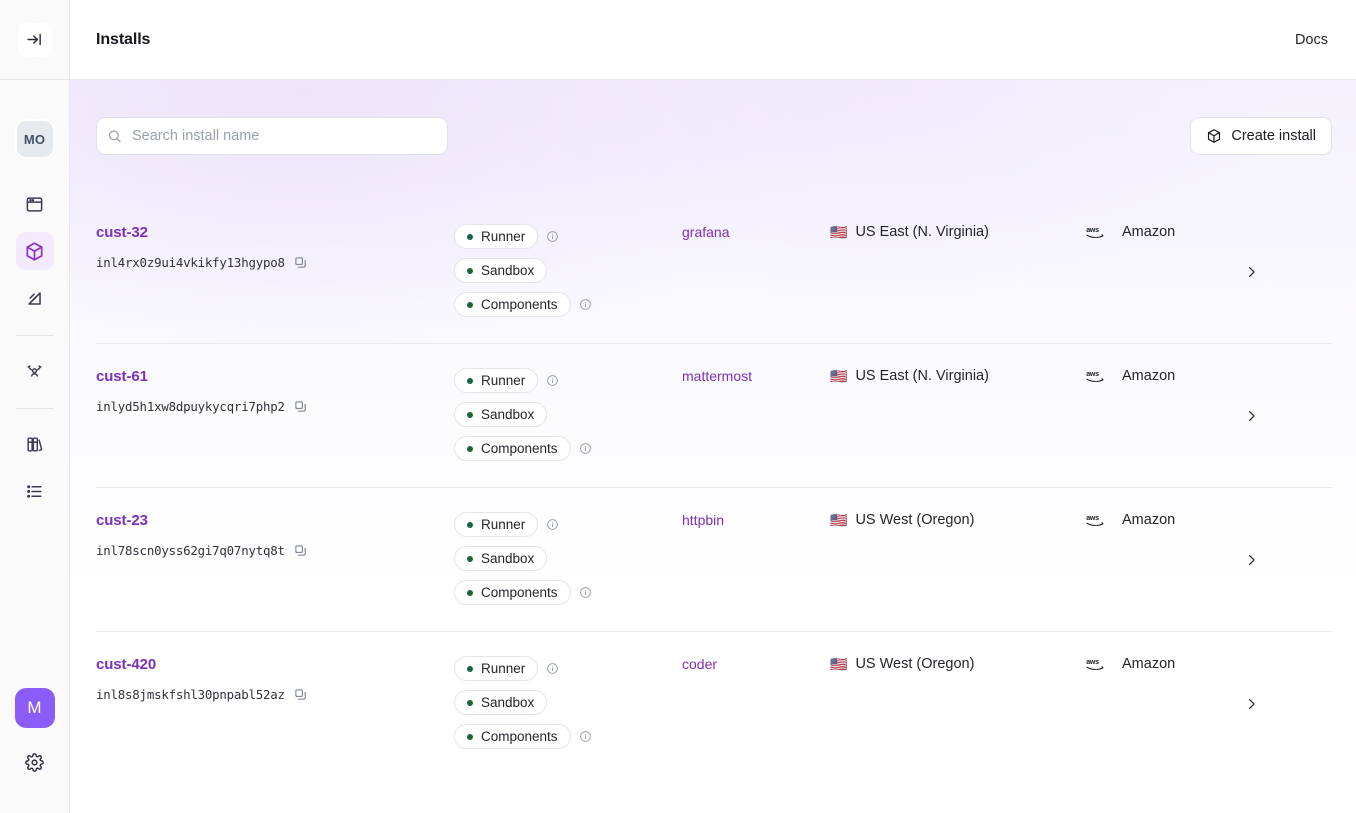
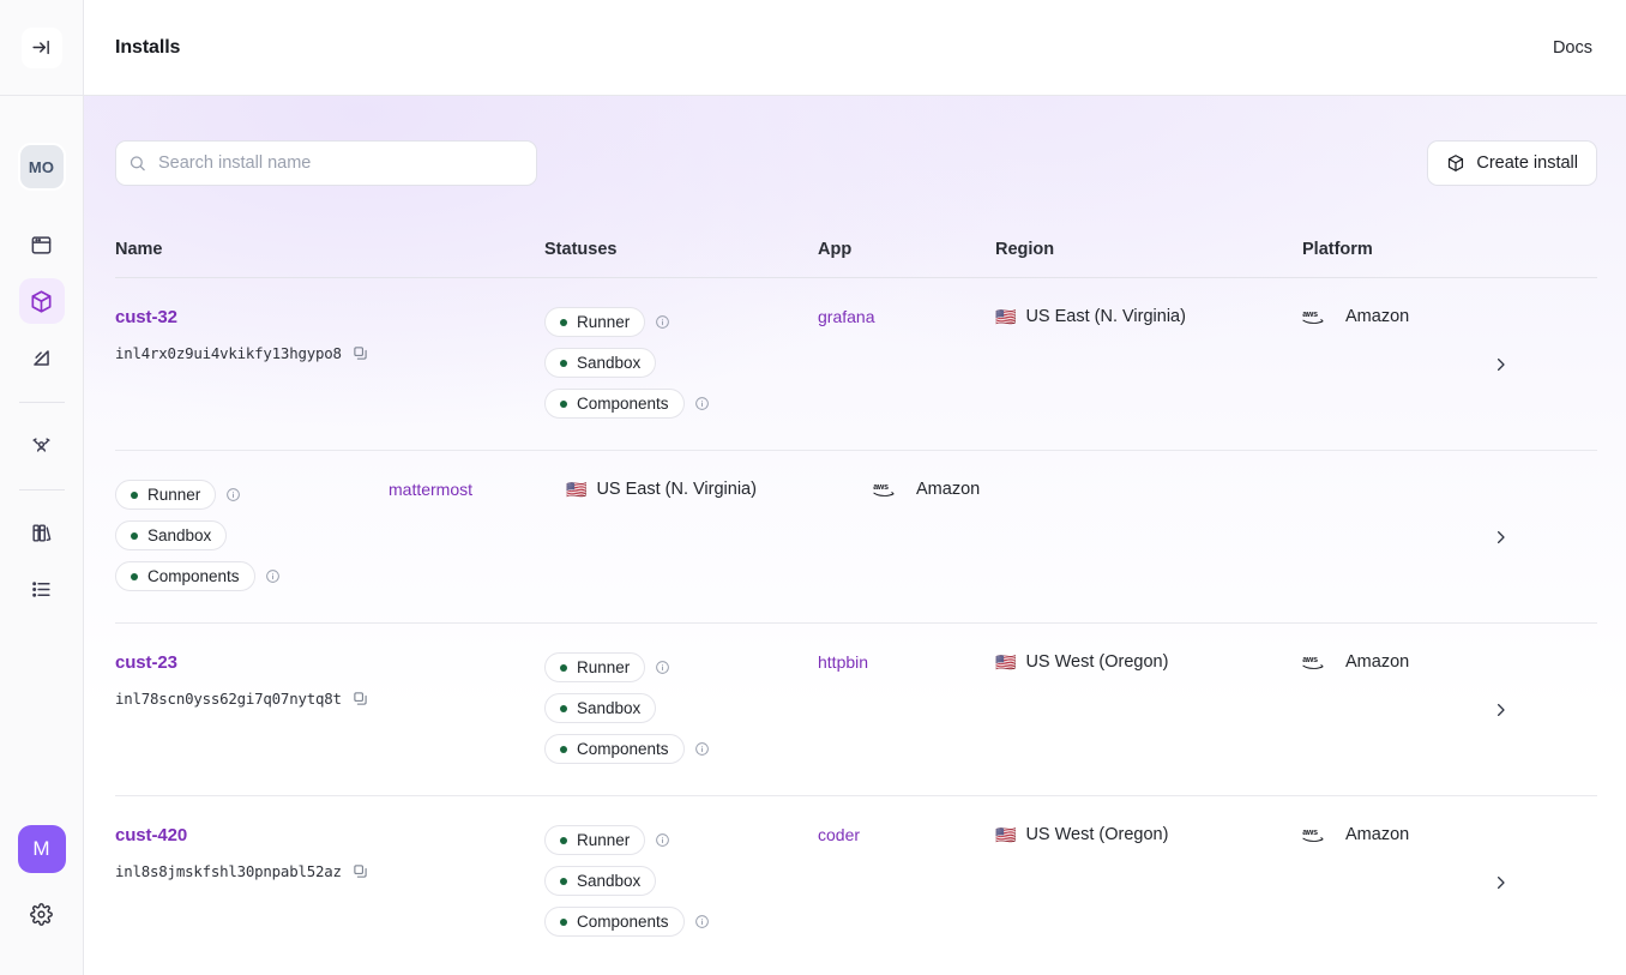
  MO
  M
  Installs
  Docs
  Search install name
  Create install
+ Name
+ Statuses
+ App
+ Region
+ Platform
  cust-32
  inl4rx0z9ui4vkikfy13hgypo8
  Runner
  Sandbox
  Components
  grafana
  🇺🇸
  US East (N. Virginia)
  Amazon
- cust-61
- inlyd5h1xw8dpuykycqri7php2
  Runner
  Sandbox
  Components
  mattermost
  🇺🇸
  US East (N. Virginia)
  Amazon
  cust-23
  inl78scn0yss62gi7q07nytq8t
  Runner
  Sandbox
  Components
  httpbin
  🇺🇸
  US West (Oregon)
  Amazon
  cust-420
  inl8s8jmskfshl30pnpabl52az
  Runner
  Sandbox
  Components
  coder
  🇺🇸
  US West (Oregon)
  Amazon
